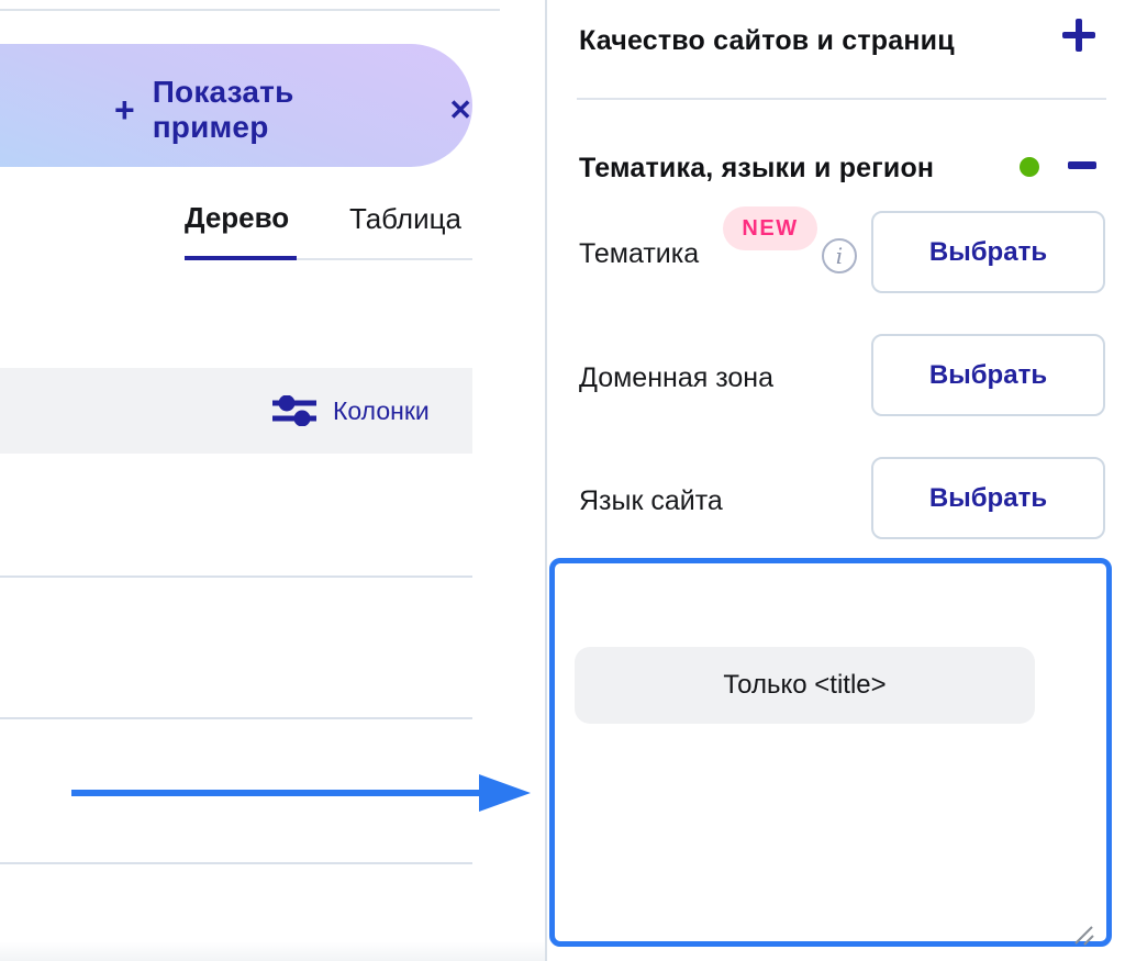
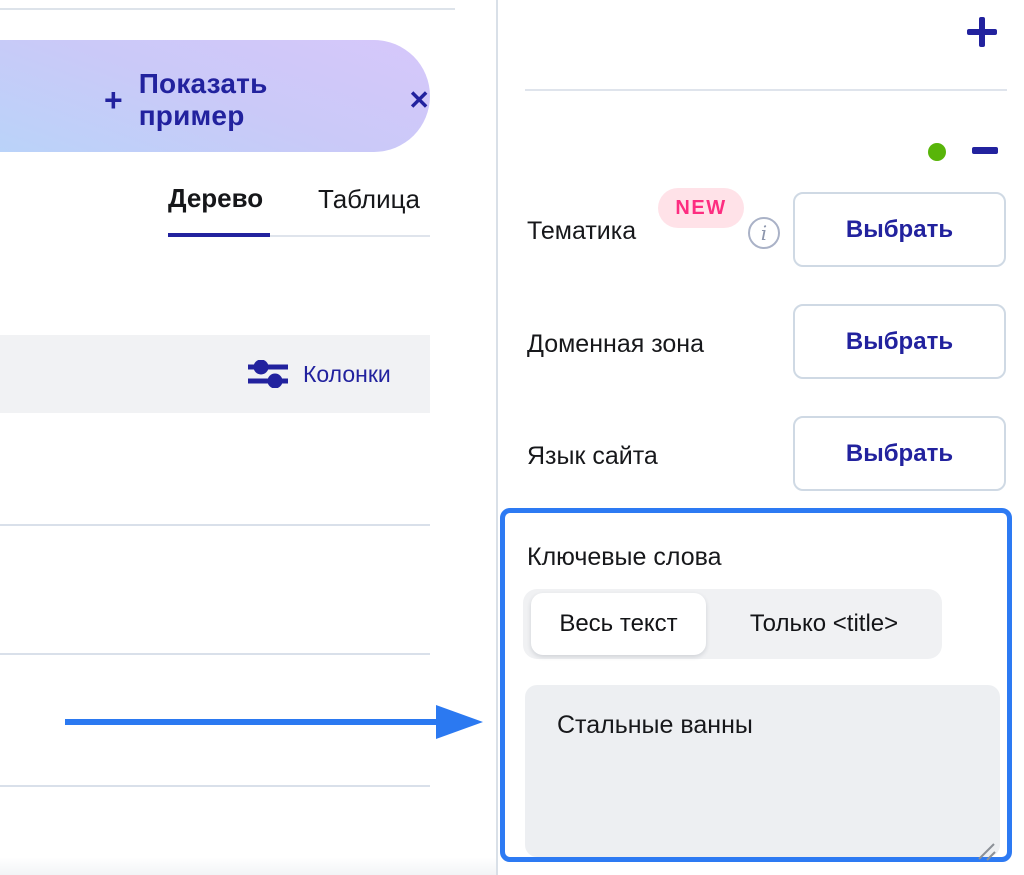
  +
  Показать пример
  ✕
  Дерево
  Таблица
  Колонки
- Качество сайтов и страниц
- Тематика, языки и регион
  Тематика
  NEW
  i
  Выбрать
  Доменная зона
  Выбрать
  Язык сайта
  Выбрать
+ Ключевые слова
+ Весь текст
  Только <title>
+ Стальные ванны
